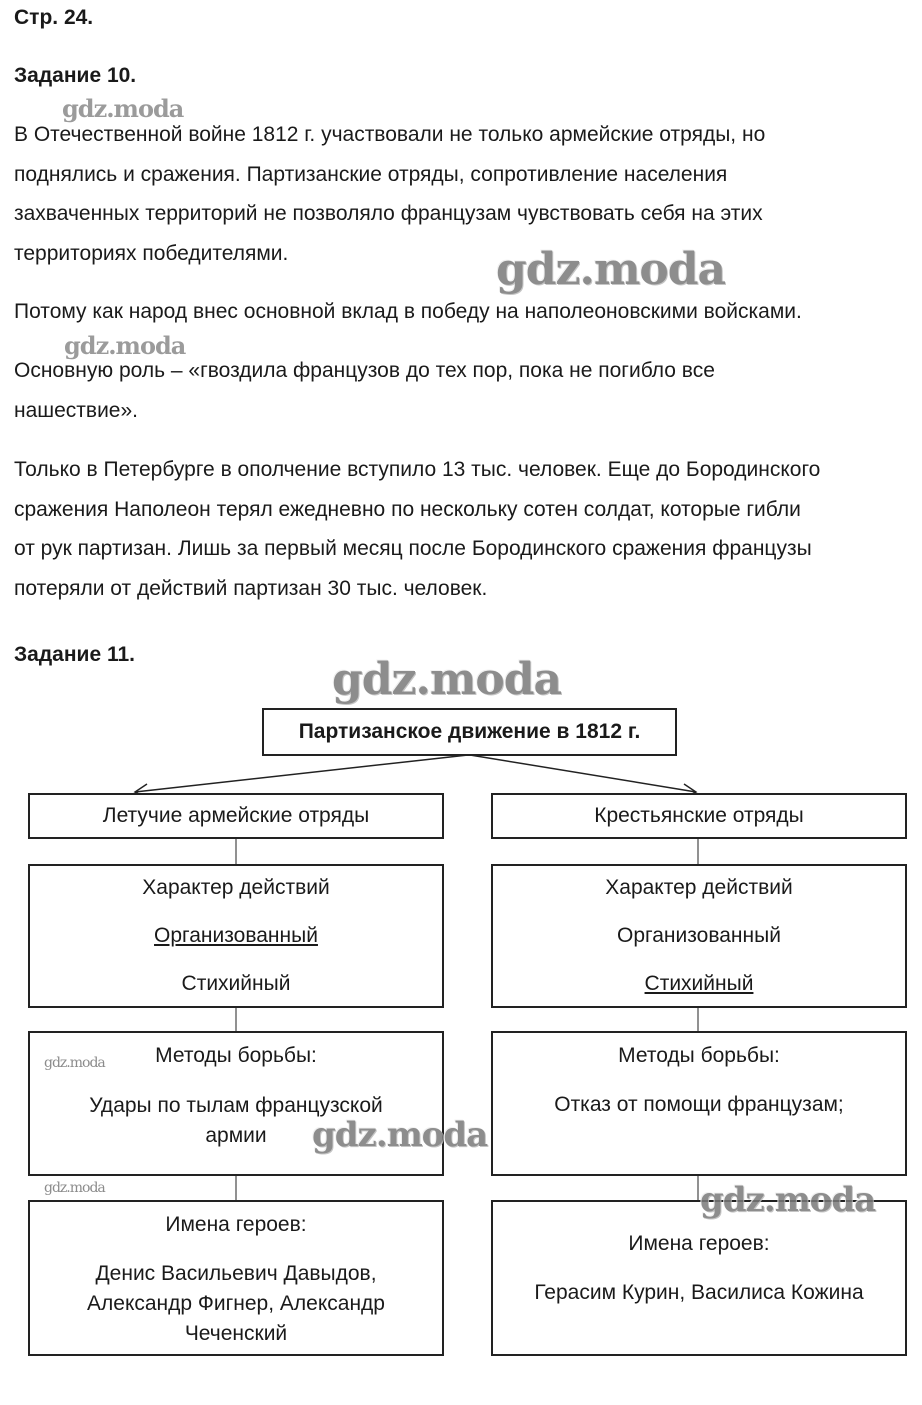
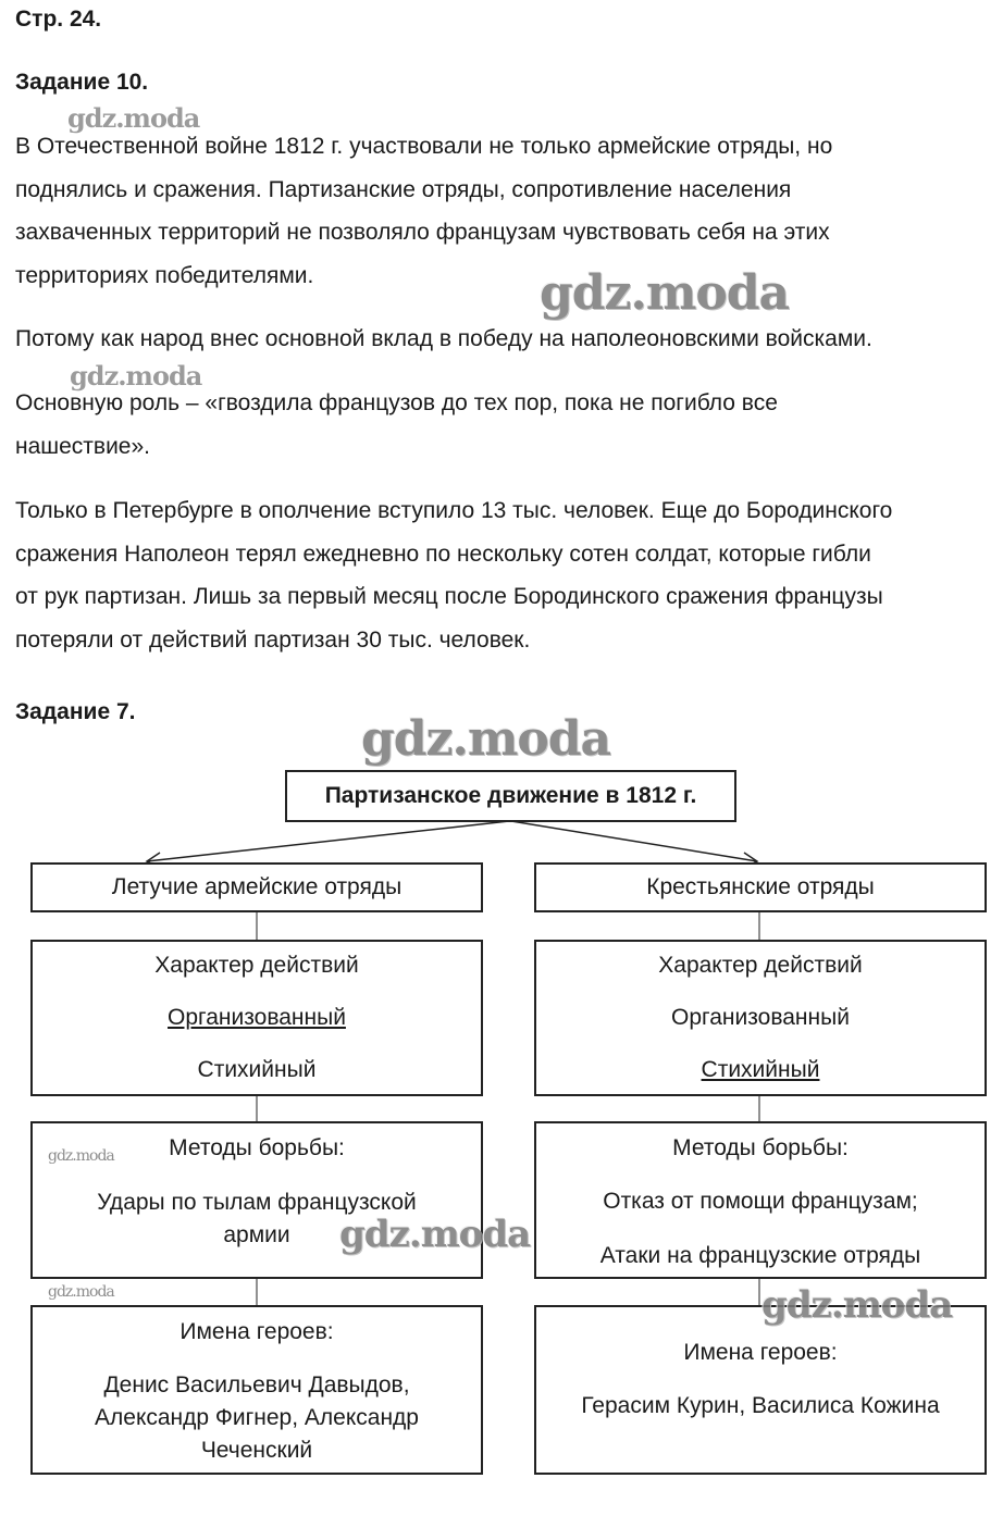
  Стр. 24.
  Задание 10.
  gdz.moda
  gdz.moda
  gdz.moda
  gdz.moda
  В Отечественной войне 1812 г. участвовали не только армейские отряды, но
  поднялись и сражения. Партизанские отряды, сопротивление населения
  захваченных территорий не позволяло французам чувствовать себя на этих
  территориях победителями.
  Потому как народ внес основной вклад в победу на наполеоновскими войсками.
  Основную роль – «гвоздила французов до тех пор, пока не погибло все
  нашествие».
  Только в Петербурге в ополчение вступило 13 тыс. человек. Еще до Бородинского
  сражения Наполеон терял ежедневно по нескольку сотен солдат, которые гибли
  от рук партизан. Лишь за первый месяц после Бородинского сражения французы
  потеряли от действий партизан 30 тыс. человек.
- Задание 11.
+ Задание 7.
  Партизанское движение в 1812 г.
  Летучие армейские отряды
  Характер действий
  Организованный
  Стихийный
  Методы борьбы:
  Удары по тылам французской
  армии
  Имена героев:
  Денис Васильевич Давыдов,
  Александр Фигнер, Александр
  Чеченский
  Крестьянские отряды
  Характер действий
  Организованный
  Стихийный
  Методы борьбы:
  Отказ от помощи французам;
+ Атаки на французские отряды
  Имена героев:
  Герасим Курин, Василиса Кожина
  gdz.moda
  gdz.moda
  gdz.moda
  gdz.moda
